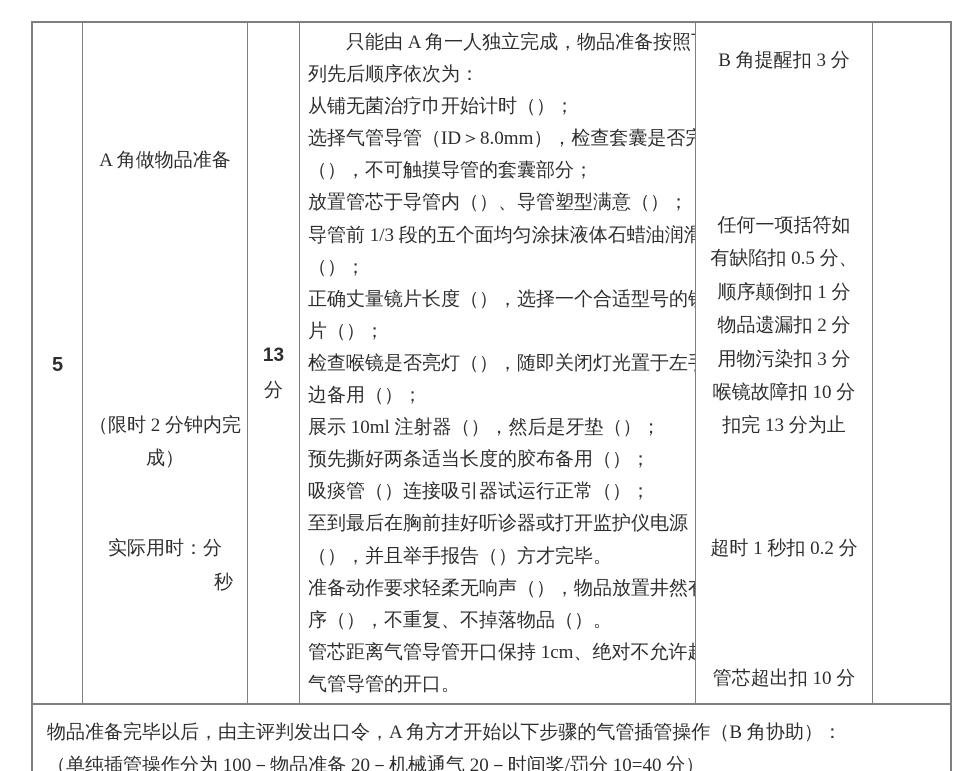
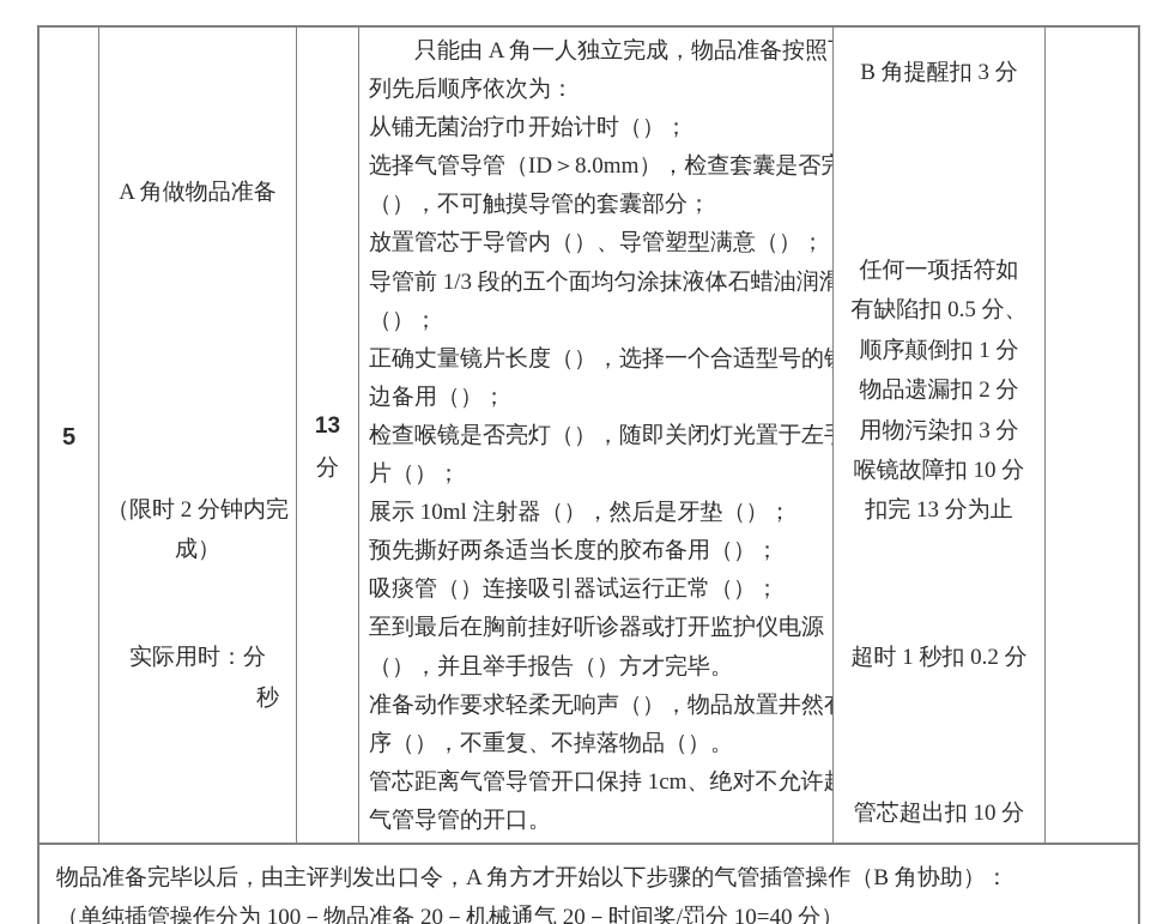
  5
  A 角做物品准备
  （限时 2 分钟内完
  成）
  实际用时：分
  秒
  13
  分
  只能由 A 角一人独立完成，物品准备按照
  列先后顺序依次为：
  从铺无菌治疗巾开始计时（）；
  选择气管导管（ID＞8.0mm），检查套囊是否完
  （），不可触摸导管的套囊部分；
  放置管芯于导管内（）、导管塑型满意（）；
  导管前 1/3 段的五个面均匀涂抹液体石蜡油润滑
  （）；
  正确丈量镜片长度（），选择一个合适型号的
- 片（）；
+ 边备用（）；
  检查喉镜是否亮灯（），随即关闭灯光置于左
- 边备用（）；
+ 片（）；
  展示 10ml 注射器（），然后是牙垫（）；
  预先撕好两条适当长度的胶布备用（）；
  吸痰管（）连接吸引器试运行正常（）；
  至到最后在胸前挂好听诊器或打开监护仪电源
  （），并且举手报告（）方才完毕。
  准备动作要求轻柔无响声（），物品放置井然
  序（），不重复、不掉落物品（）。
  管芯距离气管导管开口保持 1cm、绝对不允许
  气管导管的开口。
  B 角提醒扣 3 分
  任何一项括符如
  有缺陷扣 0.5 分、
  顺序颠倒扣 1 分
  物品遗漏扣 2 分
  用物污染扣 3 分
  喉镜故障扣 10 分
  扣完 13 分为止
  超时 1 秒扣 0.2 分
  管芯超出扣 10 分
  物品准备完毕以后，由主评判发出口令，A 角方才开始以下步骤的气管插管操作（B 角协助）：
  （单纯插管操作分为 100－物品准备 20－机械通气 20－时间奖/罚分 10=40 分）
